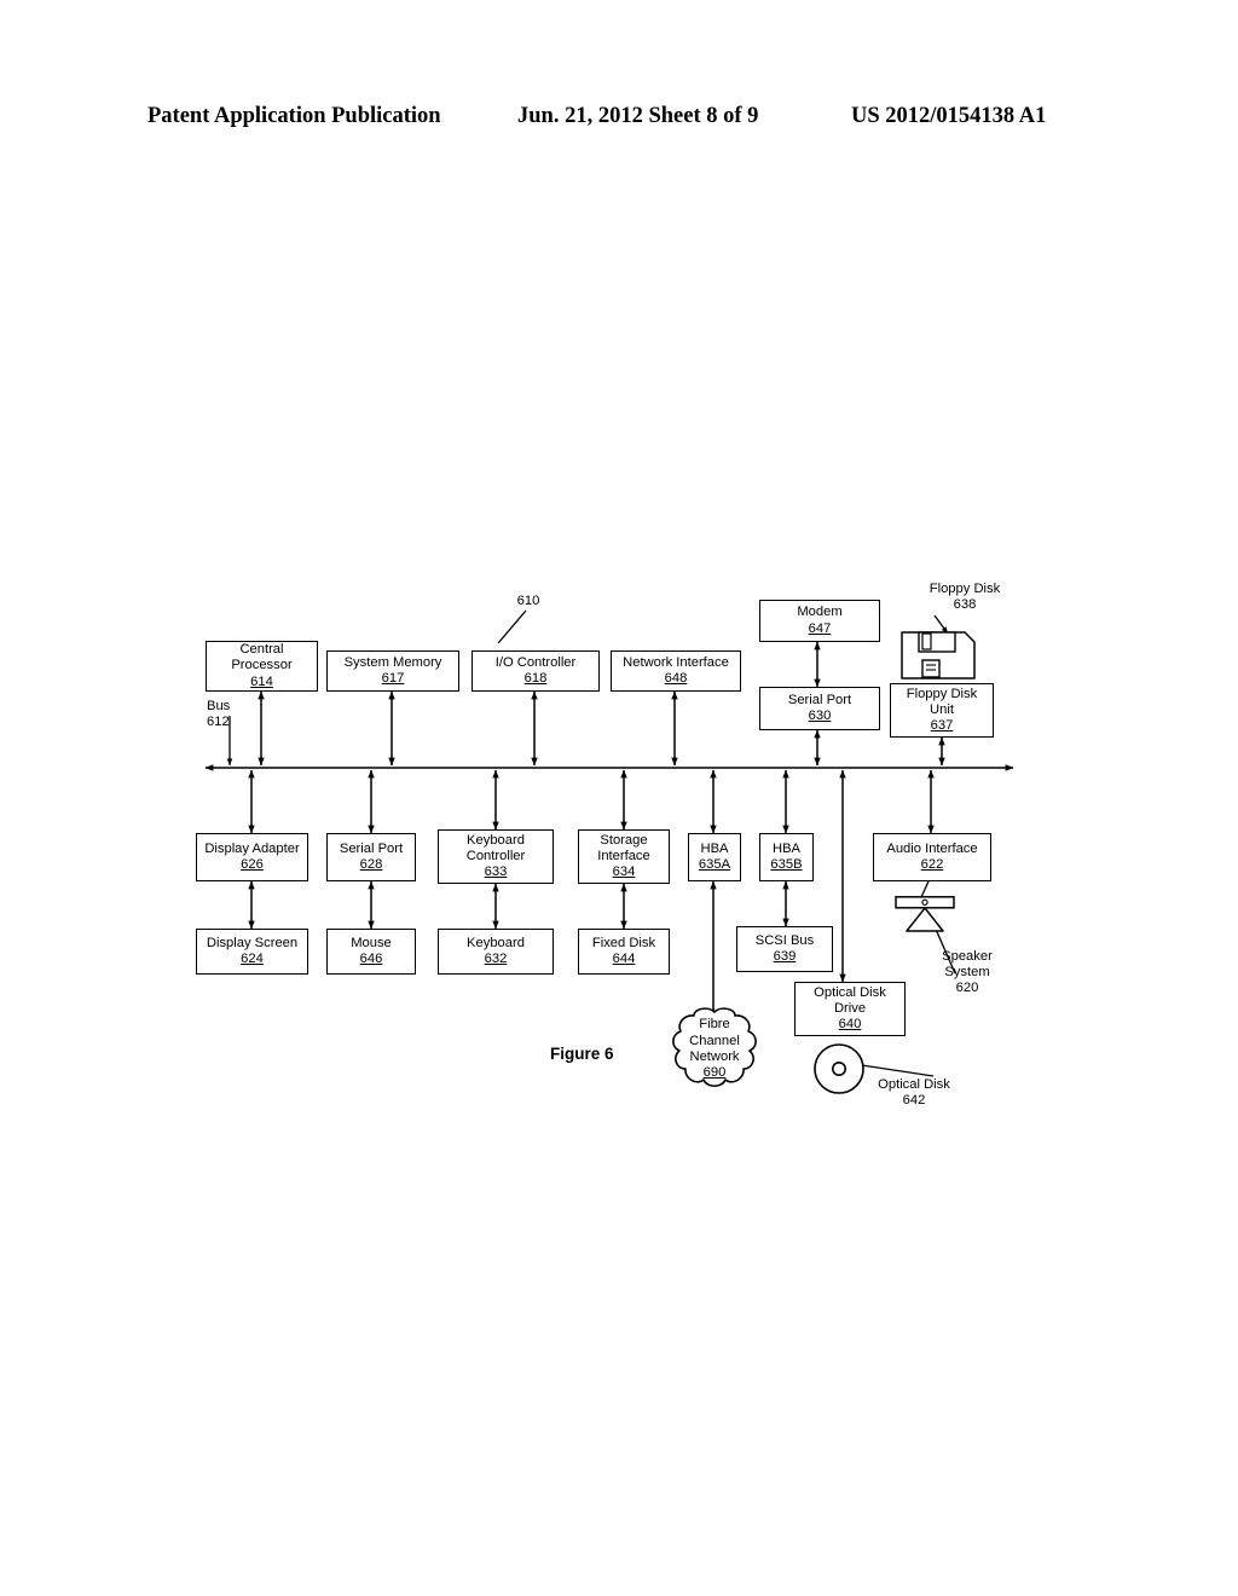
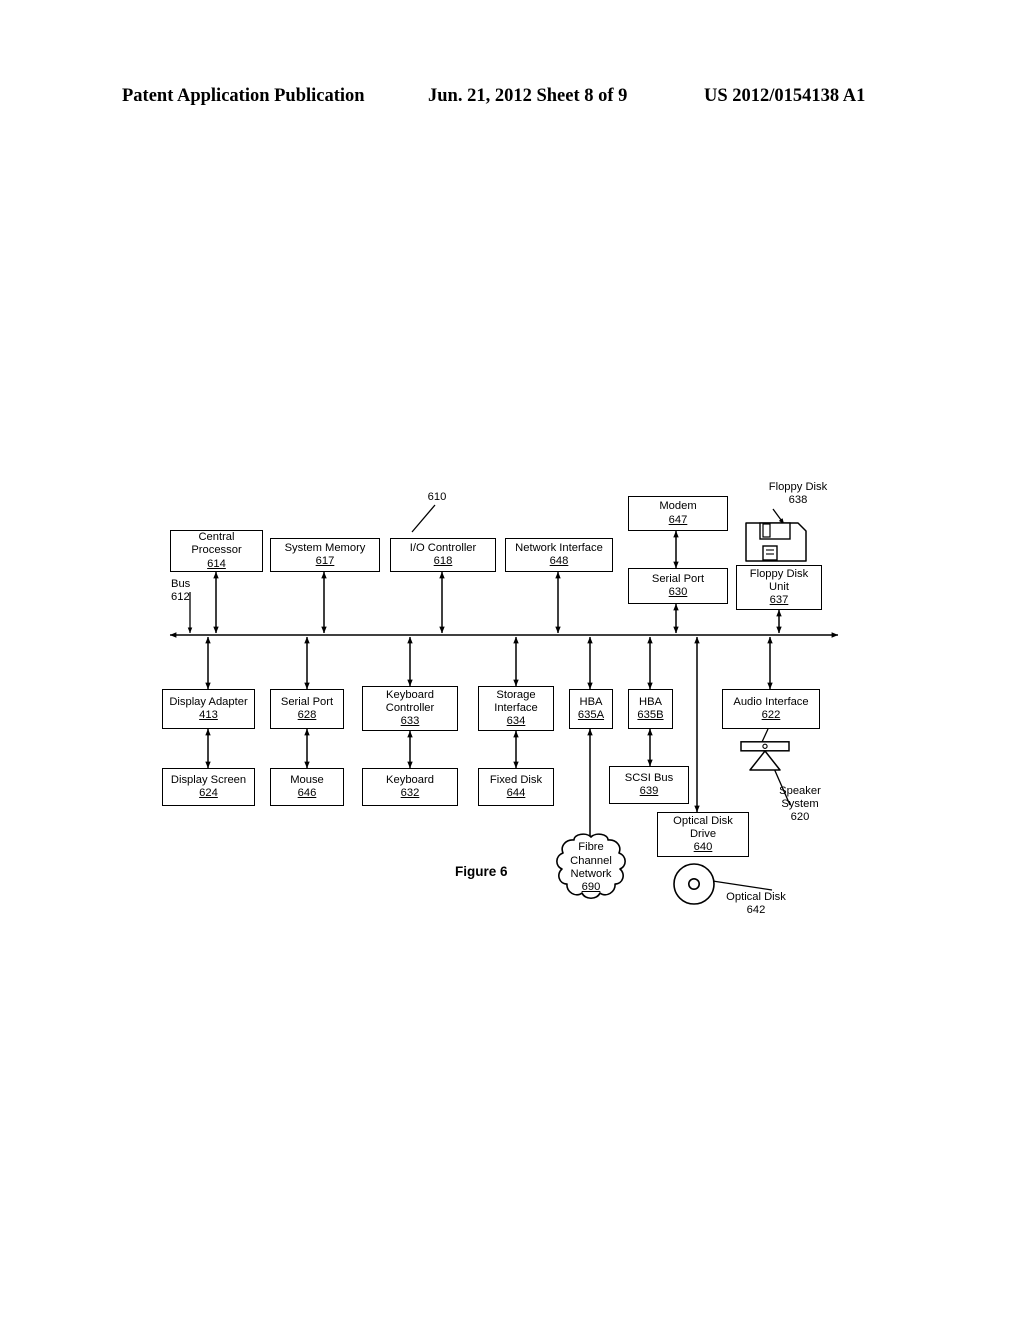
  Patent Application Publication
  Jun. 21, 2012 Sheet 8 of 9
  US 2012/0154138 A1
  610
  Bus
  612
  Central
  Processor
  614
  System Memory
  617
  I/O Controller
  618
  Network Interface
  648
  Modem
  647
  Serial Port
  630
  Floppy Disk
  Unit
  637
  Floppy Disk
  638
  Display Adapter
- 626
+ 413
  Serial Port
  628
  Keyboard
  Controller
  633
  Storage
  Interface
  634
  HBA
  635A
  HBA
  635B
  Audio Interface
  622
  Speaker
  System
  620
  Display Screen
  624
  Mouse
  646
  Keyboard
  632
  Fixed Disk
  644
  SCSI Bus
  639
  Optical Disk
  Drive
  640
  Optical Disk
  642
  Fibre
  Channel
  Network
  690
  Figure 6
